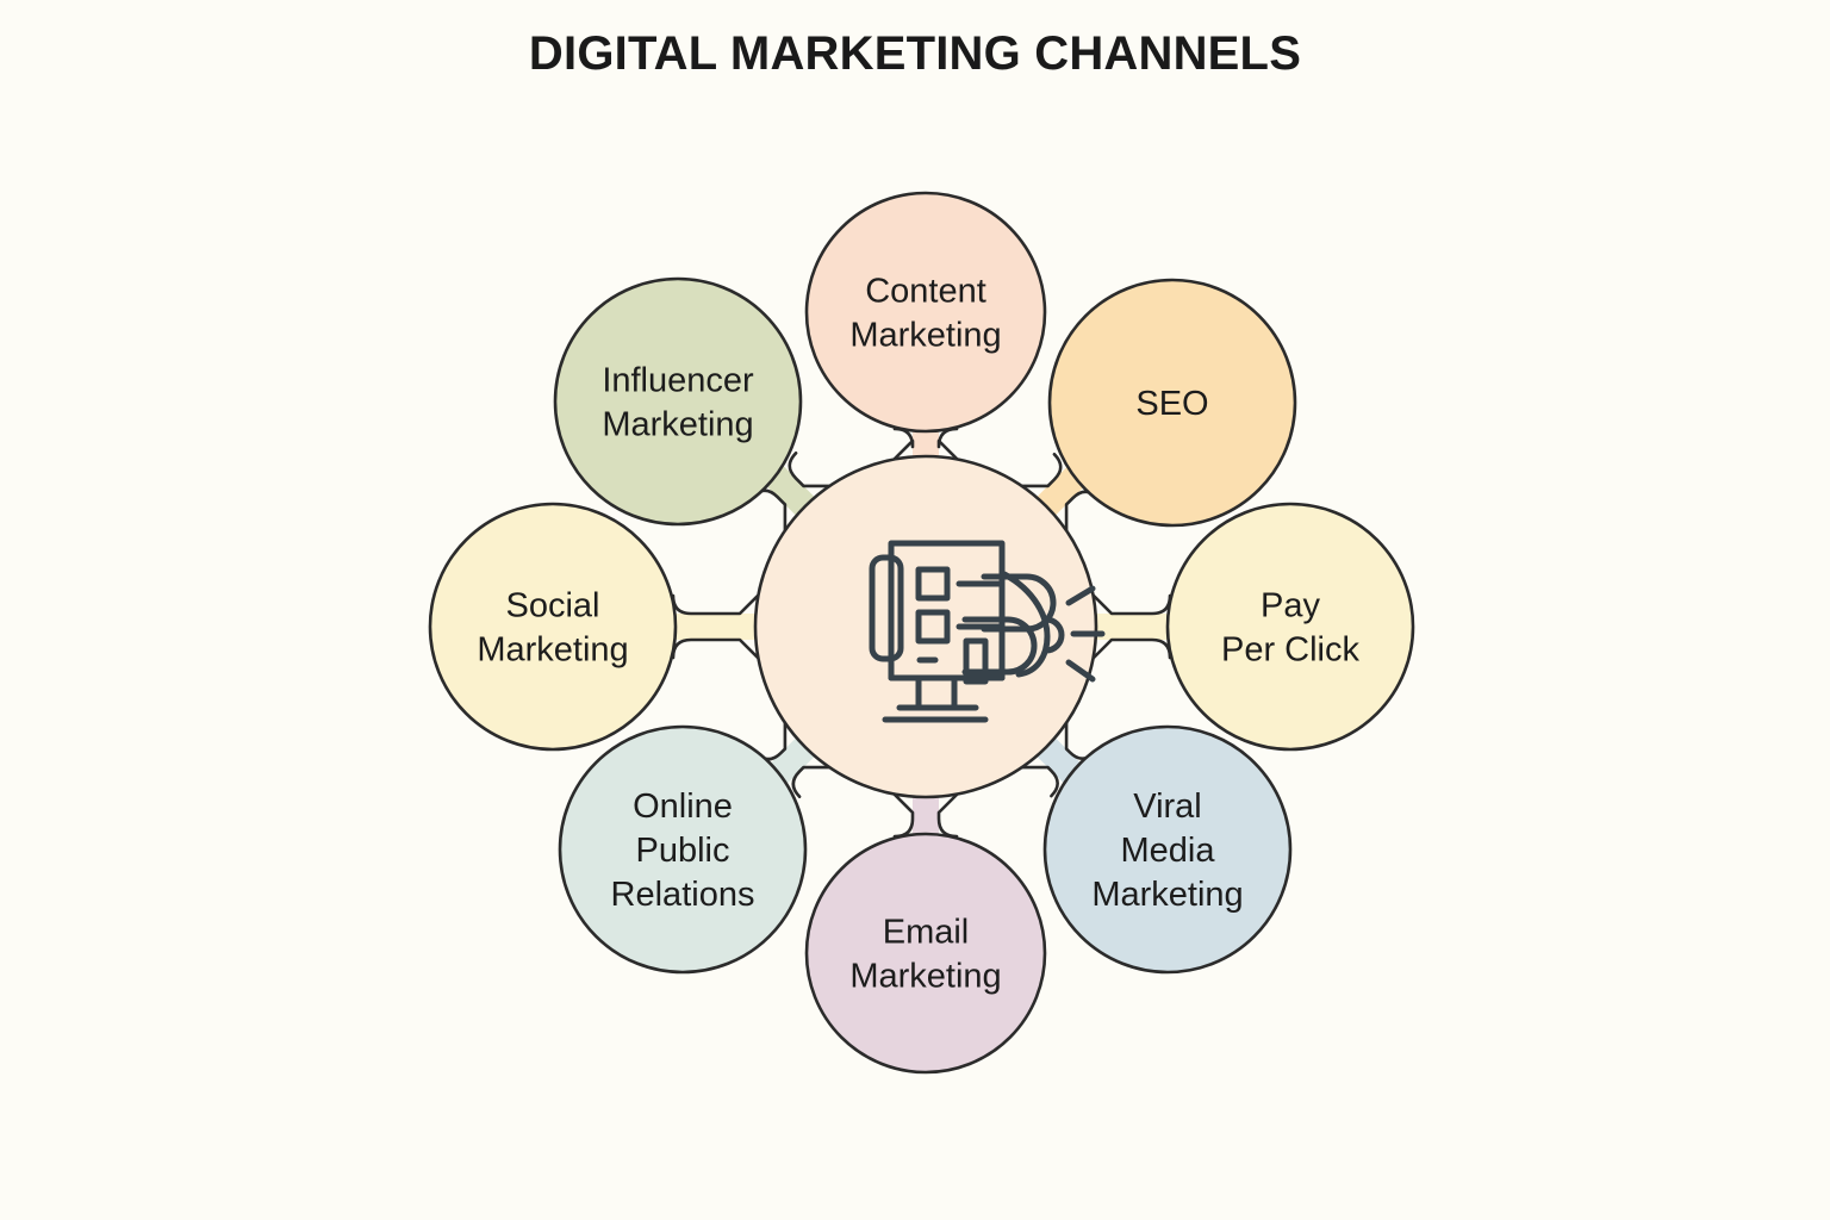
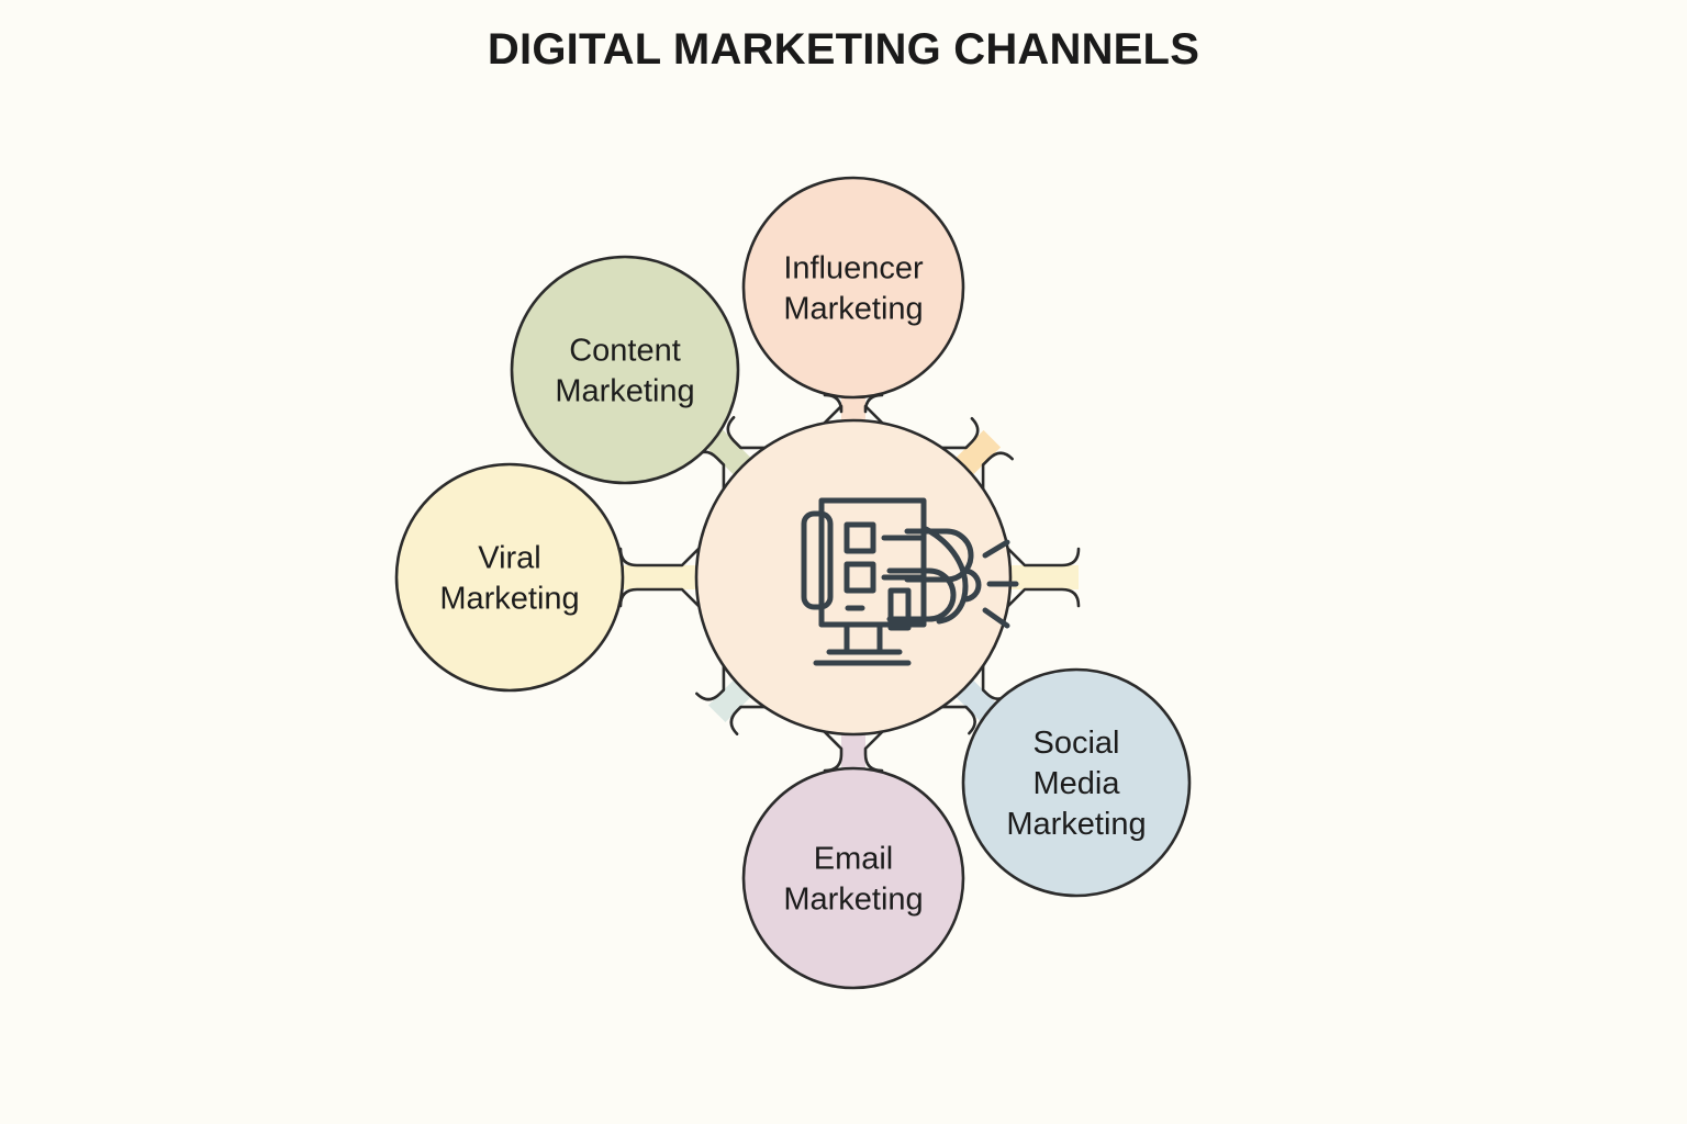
- Content
+ Influencer
  Marketing
- SEO
- Pay
- Per Click
- Viral
+ Social
  Media
  Marketing
  Email
  Marketing
- Online
- Public
- Relations
- Social
+ Viral
  Marketing
- Influencer
+ Content
  Marketing
  DIGITAL MARKETING CHANNELS
